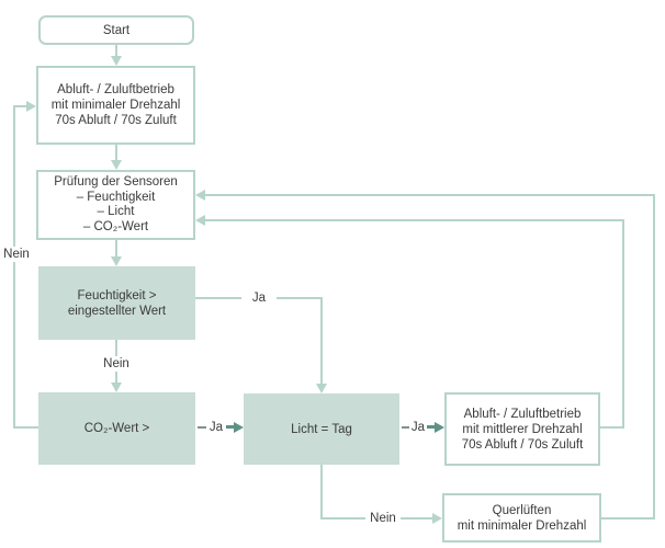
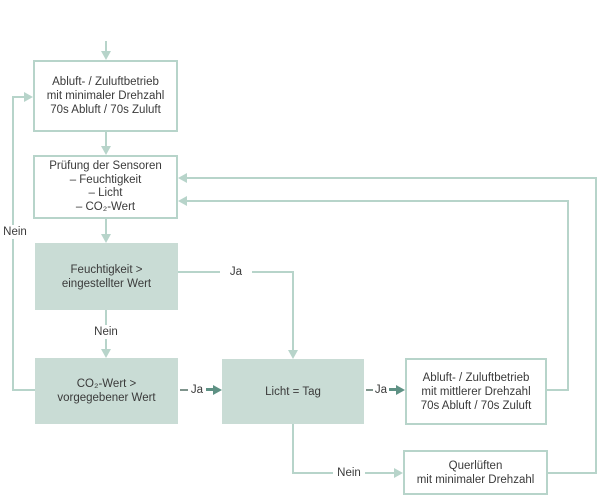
  Ja
  Ja
  Ja
  Nein
  Nein
  Nein
- Start
  Abluft- / Zuluftbetrieb
  mit minimaler Drehzahl
  70s Abluft / 70s Zuluft
  Prüfung der Sensoren
  – Feuchtigkeit
  – Licht
  – CO₂-Wert
  Feuchtigkeit >
  eingestellter Wert
  CO₂-Wert >
+ vorgegebener Wert
  Licht = Tag
  Abluft- / Zuluftbetrieb
  mit mittlerer Drehzahl
  70s Abluft / 70s Zuluft
  Querlüften
  mit minimaler Drehzahl
